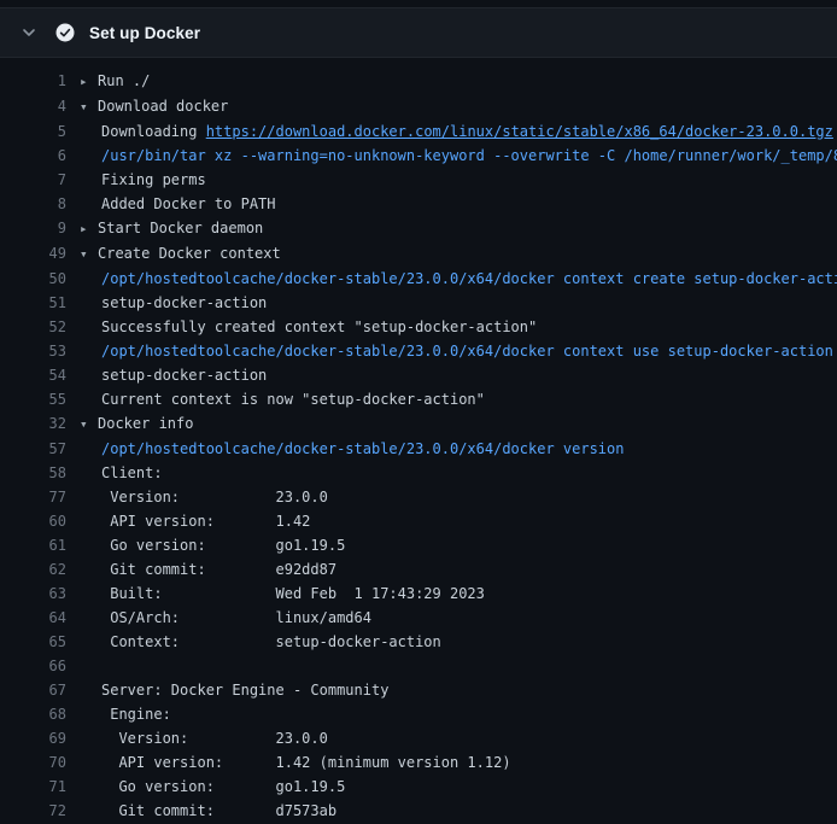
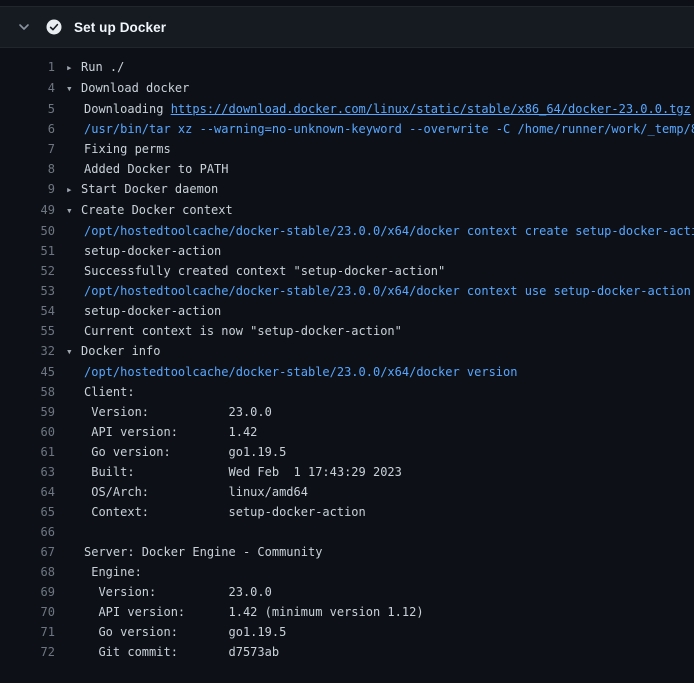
  Set up Docker
  1
  ▸ Run ./
  4
  ▾ Download docker
  5
  Downloading https://download.docker.com/linux/static/stable/x86_64/docker-23.0.0.tgz
  6
  /usr/bin/tar xz --warning=no-unknown-keyword --overwrite -C /home/runner/work/_temp/
  7
  Fixing perms
  8
  Added Docker to PATH
  9
  ▸ Start Docker daemon
  49
  ▾ Create Docker context
  50
  /opt/hostedtoolcache/docker-stable/23.0.0/x64/docker context create setup-docker-act
  51
  setup-docker-action
  52
  Successfully created context "setup-docker-action"
  53
  /opt/hostedtoolcache/docker-stable/23.0.0/x64/docker context use setup-docker-action
  54
  setup-docker-action
  55
  Current context is now "setup-docker-action"
  32
  ▾ Docker info
- 57
+ 45
  /opt/hostedtoolcache/docker-stable/23.0.0/x64/docker version
  58
  Client:
- 77
+ 59
  Version: 23.0.0
  60
  API version: 1.42
  61
  Go version: go1.19.5
- 62
- Git commit: e92dd87
  63
  Built: Wed Feb 1 17:43:29 2023
  64
  OS/Arch: linux/amd64
  65
  Context: setup-docker-action
  66
  67
  Server: Docker Engine - Community
  68
  Engine:
  69
  Version: 23.0.0
  70
  API version: 1.42 (minimum version 1.12)
  71
  Go version: go1.19.5
  72
  Git commit: d7573ab
